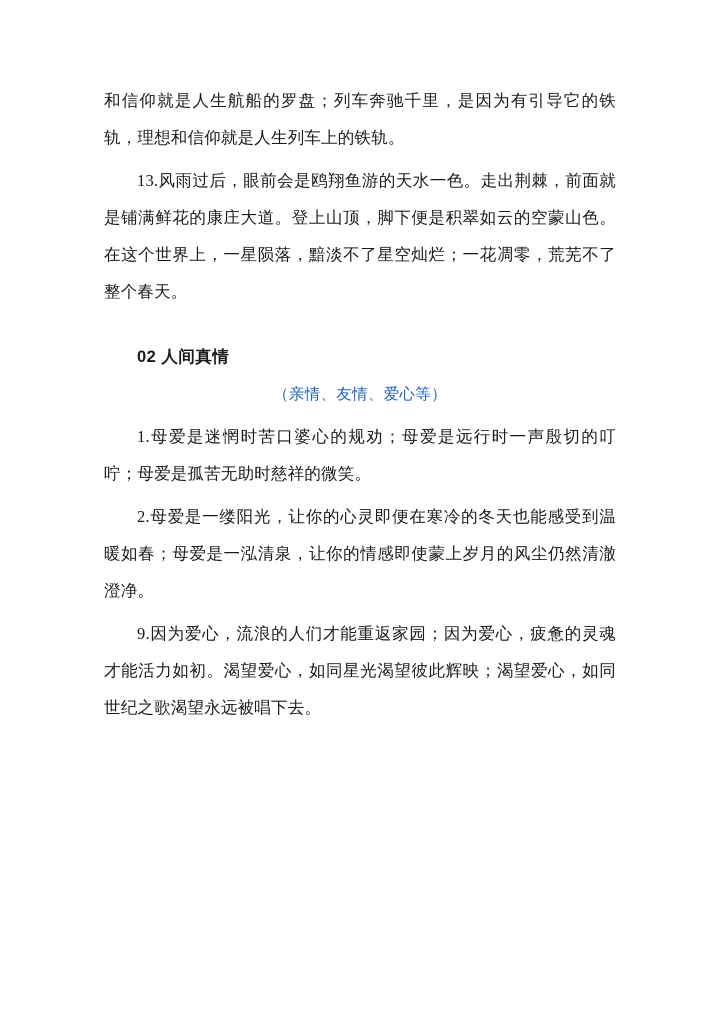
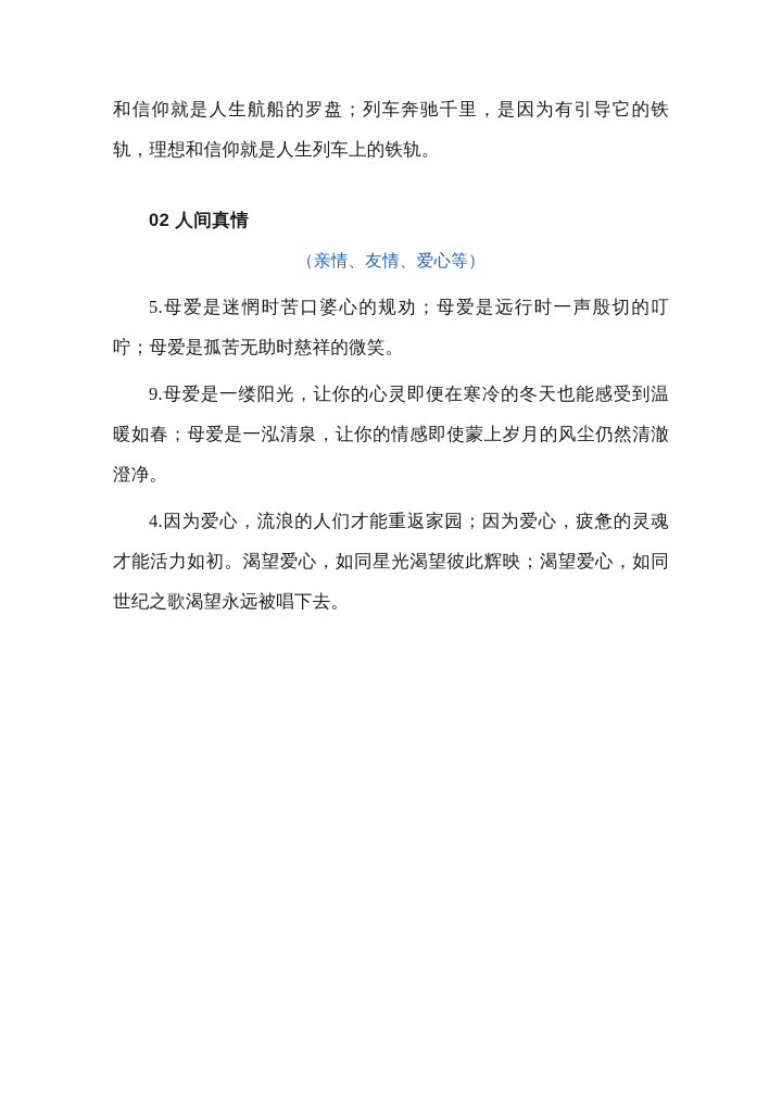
  和信仰就是人生航船的罗盘；列车奔驰千里，是因为有引导它的铁轨，理想和信仰就是人生列车上的铁轨。
- 13.风雨过后，眼前会是鸥翔鱼游的天水一色。走出荆棘，前面就是铺满鲜花的康庄大道。登上山顶，脚下便是积翠如云的空蒙山色。在这个世界上，一星陨落，黯淡不了星空灿烂；一花凋零，荒芜不了整个春天。
  02 人间真情
  （亲情、友情、爱心等）
- 1.母爱是迷惘时苦口婆心的规劝；母爱是远行时一声殷切的叮咛；母爱是孤苦无助时慈祥的微笑。
+ 5.母爱是迷惘时苦口婆心的规劝；母爱是远行时一声殷切的叮咛；母爱是孤苦无助时慈祥的微笑。
- 2.母爱是一缕阳光，让你的心灵即便在寒冷的冬天也能感受到温暖如春；母爱是一泓清泉，让你的情感即使蒙上岁月的风尘仍然清澈澄净。
+ 9.母爱是一缕阳光，让你的心灵即便在寒冷的冬天也能感受到温暖如春；母爱是一泓清泉，让你的情感即使蒙上岁月的风尘仍然清澈澄净。
- 9.因为爱心，流浪的人们才能重返家园；因为爱心，疲惫的灵魂才能活力如初。渴望爱心，如同星光渴望彼此辉映；渴望爱心，如同世纪之歌渴望永远被唱下去。
+ 4.因为爱心，流浪的人们才能重返家园；因为爱心，疲惫的灵魂才能活力如初。渴望爱心，如同星光渴望彼此辉映；渴望爱心，如同世纪之歌渴望永远被唱下去。
